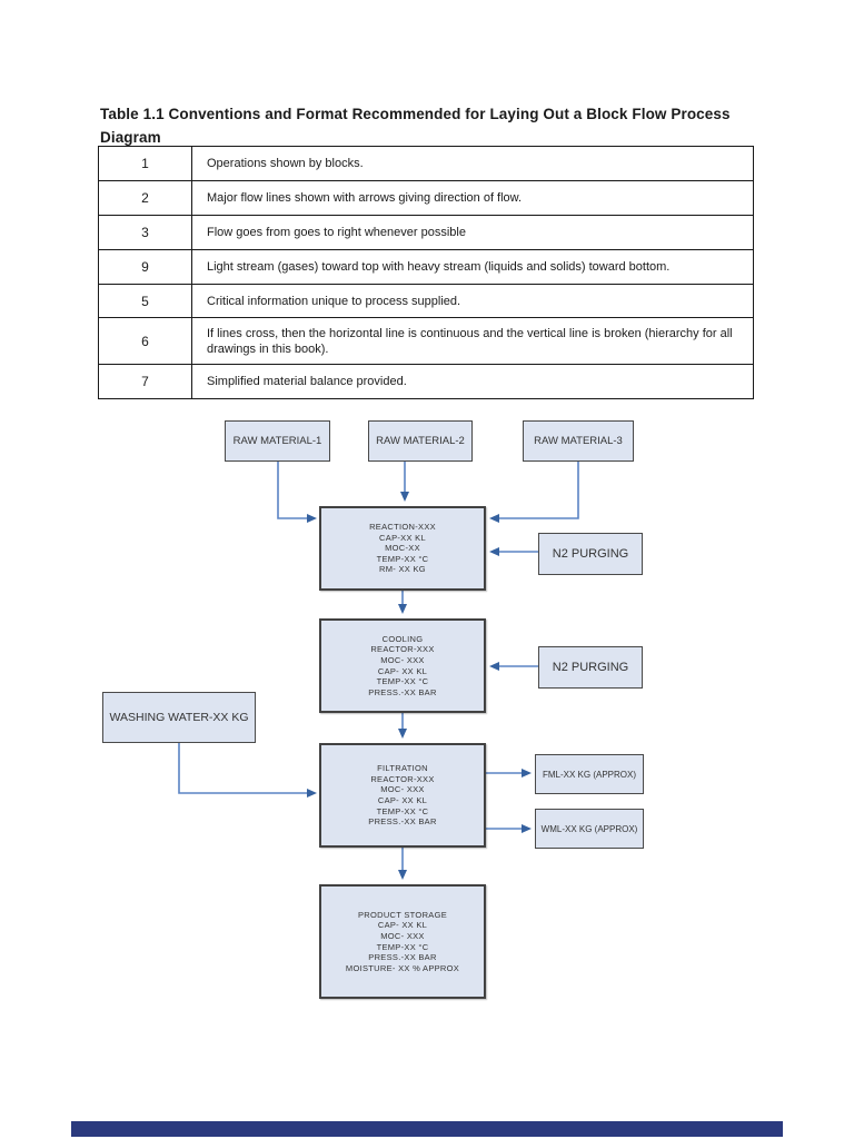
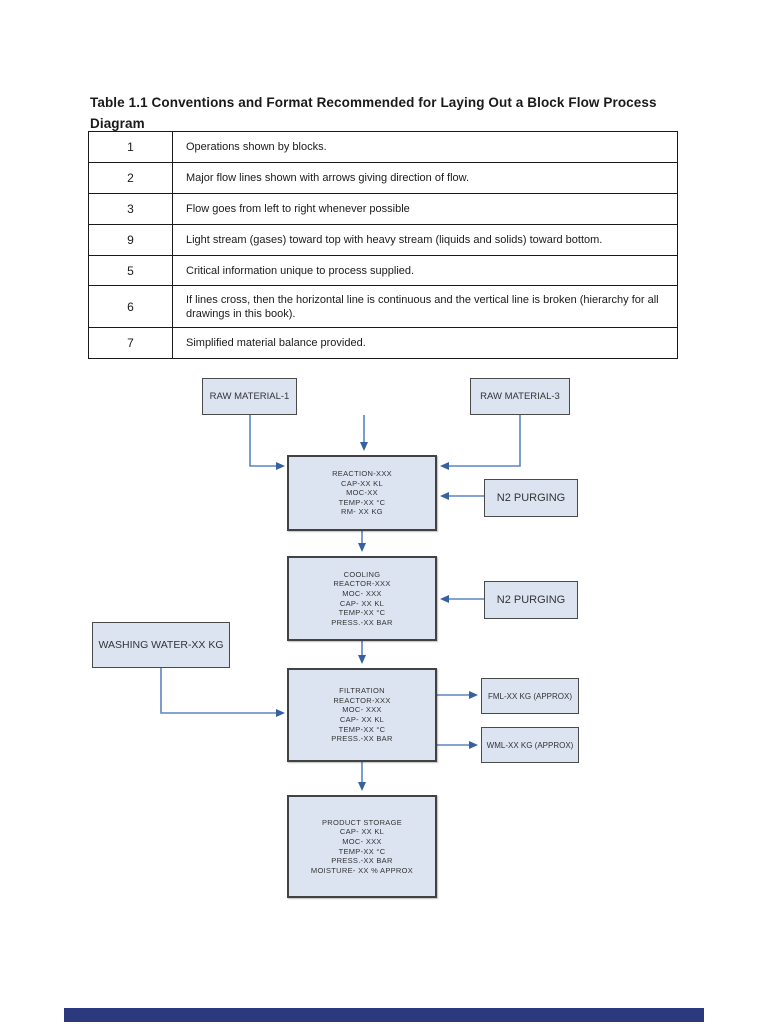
  Table 1.1 Conventions and Format Recommended for Laying Out a Block Flow Process
  Diagram
  1
  Operations shown by blocks.
  2
  Major flow lines shown with arrows giving direction of flow.
  3
- Flow goes from goes to right whenever possible
+ Flow goes from left to right whenever possible
  9
  Light stream (gases) toward top with heavy stream (liquids and solids) toward bottom.
  5
  Critical information unique to process supplied.
  6
  If lines cross, then the horizontal line is continuous and the vertical line is broken (hierarchy for all drawings in this book).
  7
  Simplified material balance provided.
  RAW MATERIAL-1
- RAW MATERIAL-2
  RAW MATERIAL-3
  REACTION-XXX
  CAP-XX KL
  MOC-XX
  TEMP-XX °C
  RM- XX KG
  N2 PURGING
  COOLING
  REACTOR-XXX
  MOC- XXX
  CAP- XX KL
  TEMP-XX °C
  PRESS.-XX BAR
  N2 PURGING
  WASHING WATER-XX KG
  FILTRATION
  REACTOR-XXX
  MOC- XXX
  CAP- XX KL
  TEMP-XX °C
  PRESS.-XX BAR
  FML-XX KG (APPROX)
  WML-XX KG (APPROX)
  PRODUCT STORAGE
  CAP- XX KL
  MOC- XXX
  TEMP-XX °C
  PRESS.-XX BAR
  MOISTURE- XX % APPROX
